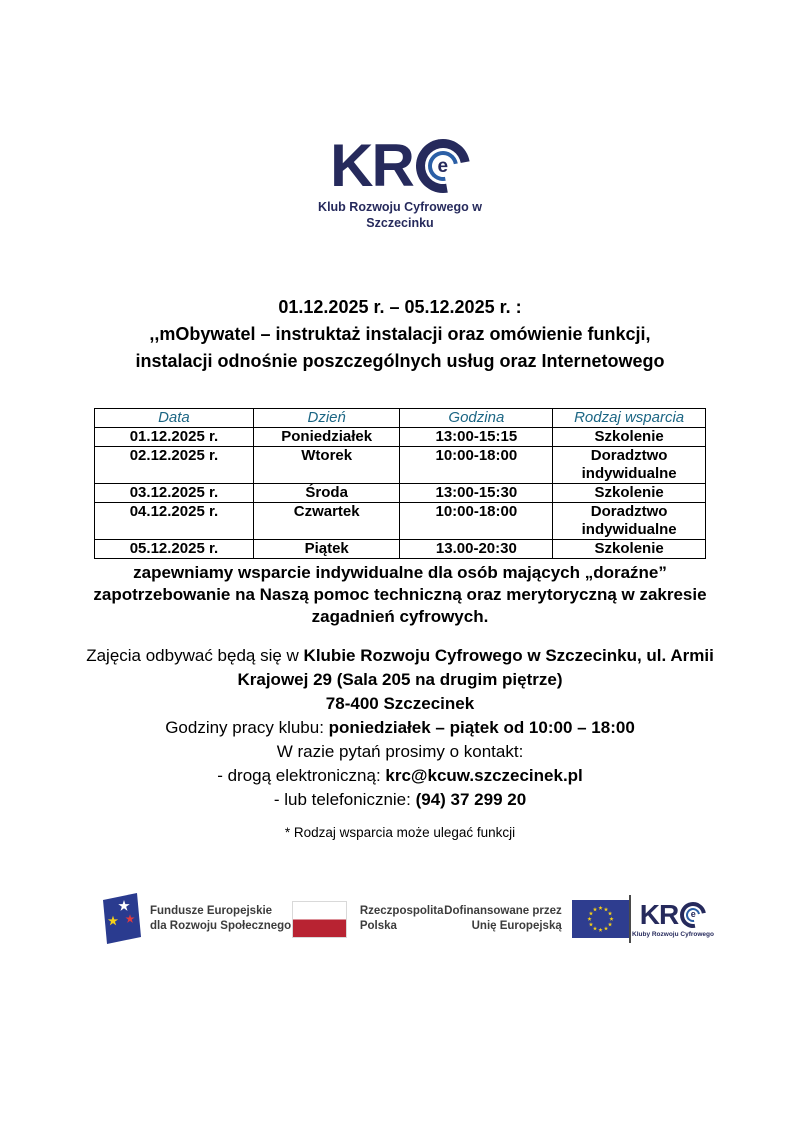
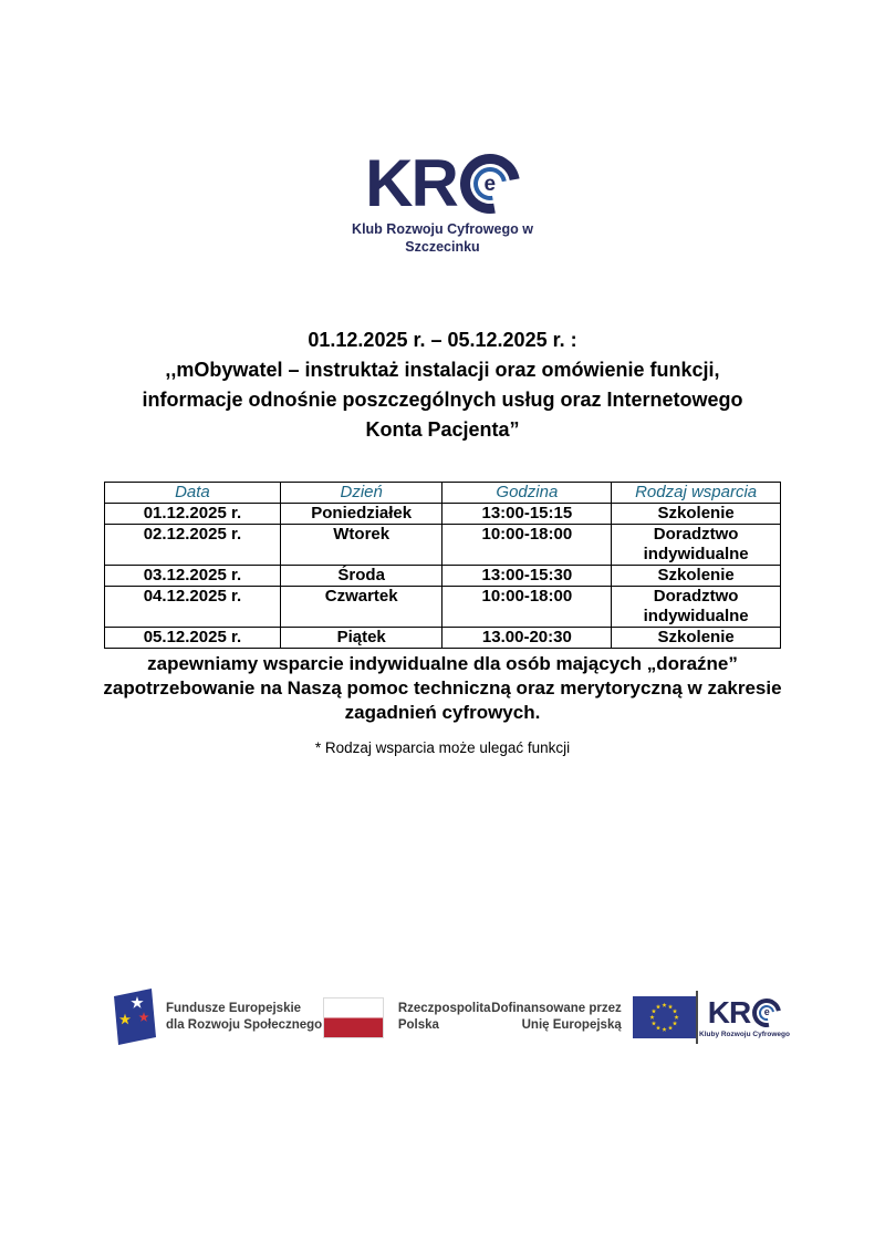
  KR
  e
  Klub Rozwoju Cyfrowego w
  Szczecinku
  01.12.2025 r. – 05.12.2025 r. :
  ,,mObywatel – instruktaż instalacji oraz omówienie funkcji,
- instalacji odnośnie poszczególnych usług oraz Internetowego
+ informacje odnośnie poszczególnych usług oraz Internetowego
+ Konta Pacjenta”
  Data	Dzień	Godzina	Rodzaj wsparcia
  01.12.2025 r.	Poniedziałek	13:00-15:15	Szkolenie
  02.12.2025 r.	Wtorek	10:00-18:00	Doradztwo indywidualne
  03.12.2025 r.	Środa	13:00-15:30	Szkolenie
  04.12.2025 r.	Czwartek	10:00-18:00	Doradztwo indywidualne
  05.12.2025 r.	Piątek	13.00-20:30	Szkolenie
  zapewniamy wsparcie indywidualne dla osób mających „doraźne”
  zapotrzebowanie na Naszą pomoc techniczną oraz merytoryczną w zakresie
  zagadnień cyfrowych.
- Zajęcia odbywać będą się w Klubie Rozwoju Cyfrowego w Szczecinku, ul. Armii
- Krajowej 29 (Sala 205 na drugim piętrze)
- 78-400 Szczecinek
- Godziny pracy klubu: poniedziałek – piątek od 10:00 – 18:00
- W razie pytań prosimy o kontakt:
- - drogą elektroniczną: krc@kcuw.szczecinek.pl
- - lub telefonicznie: (94) 37 299 20
  * Rodzaj wsparcia może ulegać funkcji
  Fundusze Europejskie
  dla Rozwoju Społecznego
  Rzeczpospolita
  Polska
  Dofinansowane przez
  Unię Europejską
  KR
  e
